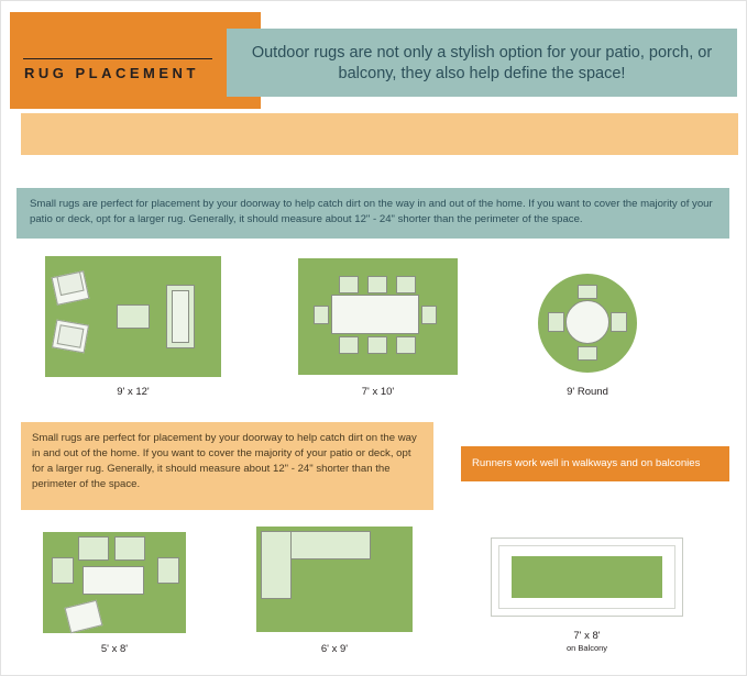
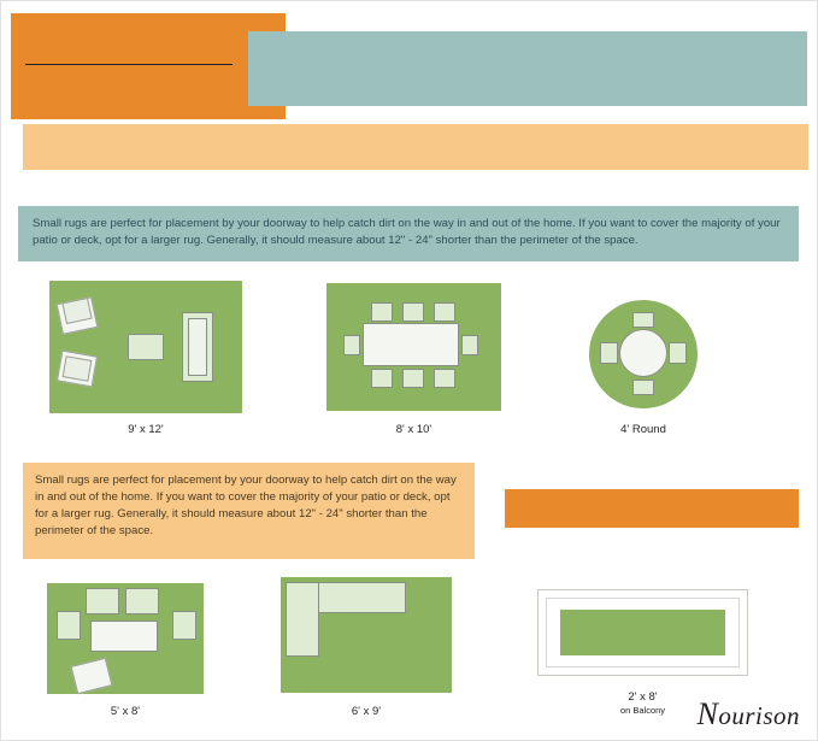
- RUG PLACEMENT
- Outdoor rugs are not only a stylish option for your patio, porch, or balcony, they also help define the space!
  Small rugs are perfect for placement by your doorway to help catch dirt on the way in and out of the home. If you want to cover the majority of your patio or deck, opt for a larger rug. Generally, it should measure about 12" - 24" shorter than the perimeter of the space.
  9' x 12'
- 7' x 10'
+ 8' x 10'
- 9' Round
+ 4' Round
  Small rugs are perfect for placement by your doorway to help catch dirt on the way in and out of the home. If you want to cover the majority of your patio or deck, opt for a larger rug. Generally, it should measure about 12" - 24" shorter than the perimeter of the space.
- Runners work well in walkways and on balconies
  5' x 8'
  6' x 9'
- 7' x 8'
+ 2' x 8'
  on Balcony
+ Nourison
